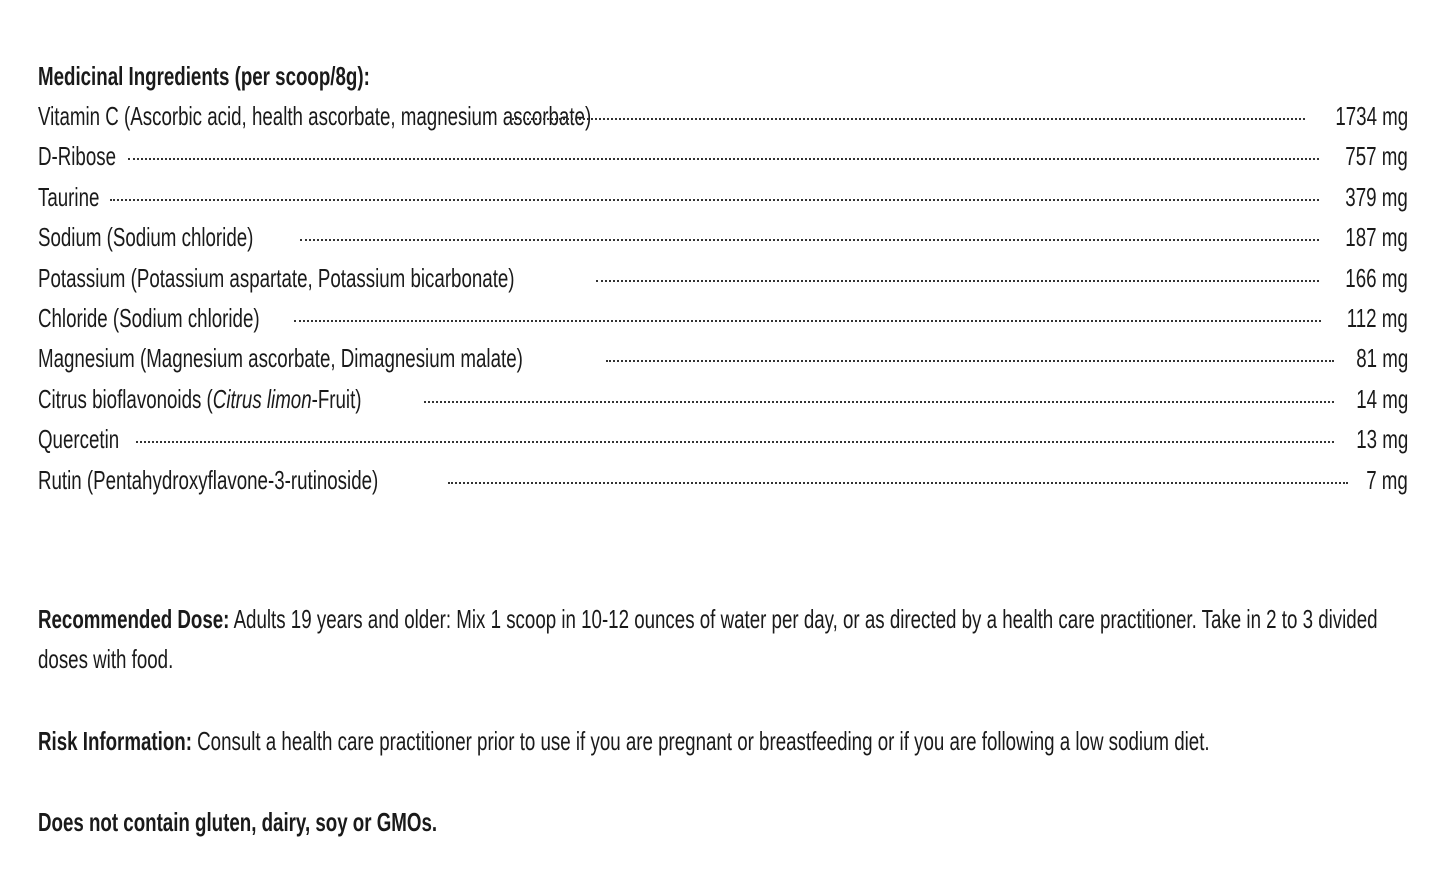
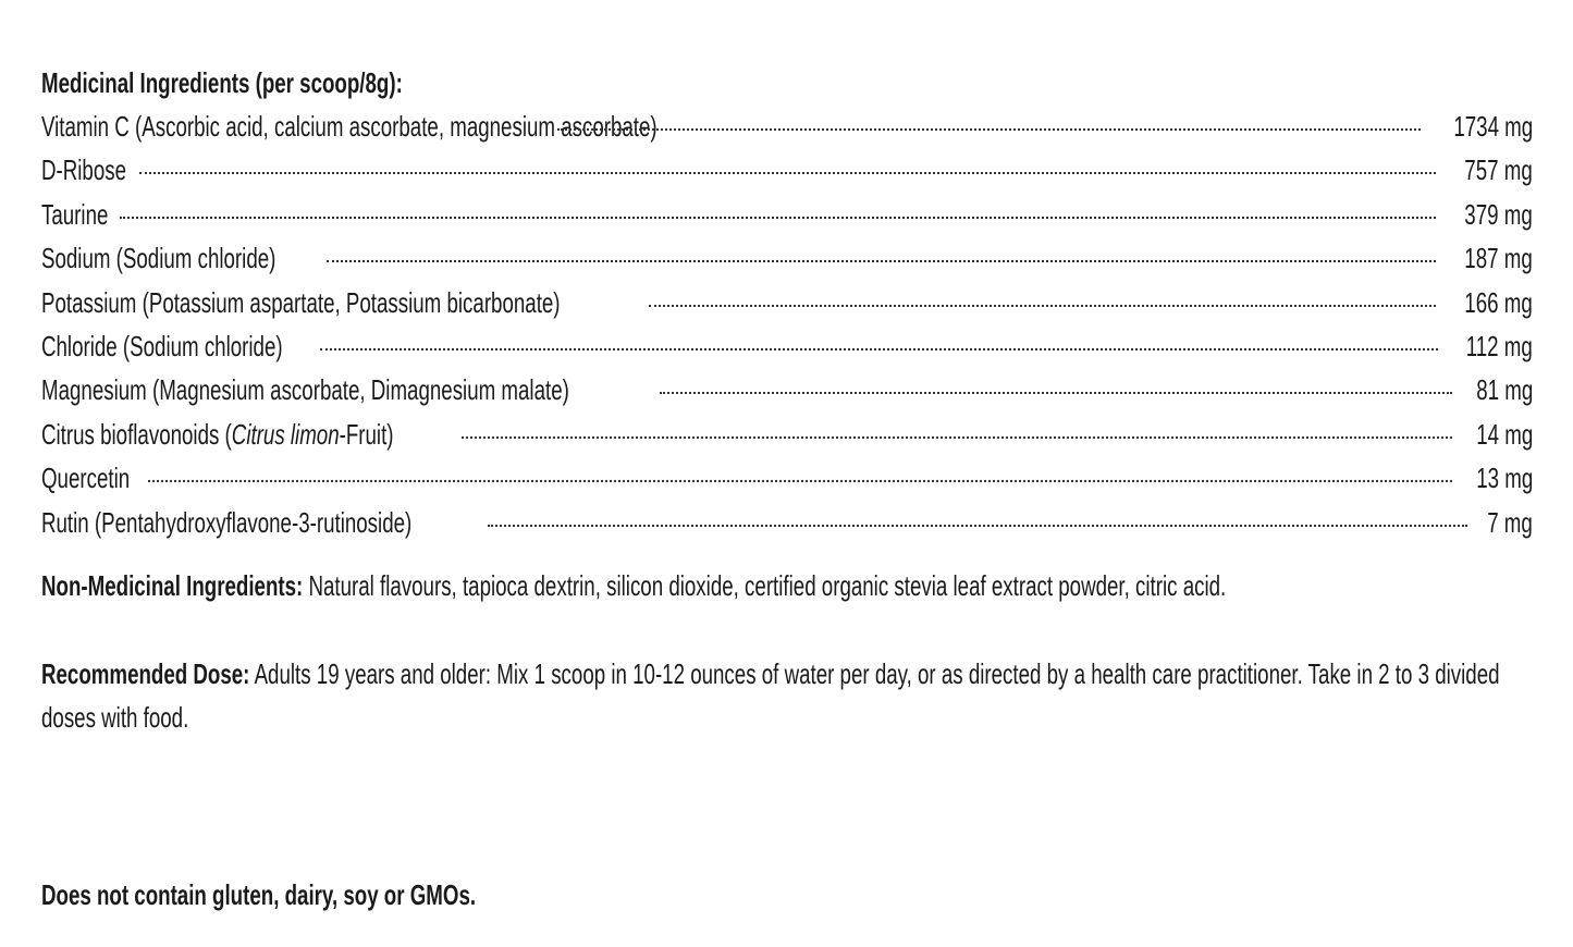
  Medicinal Ingredients (per scoop/8g):
- Vitamin C (Ascorbic acid, health ascorbate, magnesium ascorbate)
+ Vitamin C (Ascorbic acid, calcium ascorbate, magnesium ascorbate)
  1734 mg
  D-Ribose
  757 mg
  Taurine
  379 mg
  Sodium (Sodium chloride)
  187 mg
  Potassium (Potassium aspartate, Potassium bicarbonate)
  166 mg
  Chloride (Sodium chloride)
  112 mg
  Magnesium (Magnesium ascorbate, Dimagnesium malate)
  81 mg
  Citrus bioflavonoids (Citrus limon-Fruit)
  14 mg
  Quercetin
  13 mg
  Rutin (Pentahydroxyflavone-3-rutinoside)
  7 mg
+ Non-Medicinal Ingredients: Natural flavours, tapioca dextrin, silicon dioxide, certified organic stevia leaf extract powder, citric acid.
  Recommended Dose: Adults 19 years and older: Mix 1 scoop in 10-12 ounces of water per day, or as directed by a health care practitioner. Take in 2 to 3 divided doses with food.
- Risk Information: Consult a health care practitioner prior to use if you are pregnant or breastfeeding or if you are following a low sodium diet.
  Does not contain gluten, dairy, soy or GMOs.
